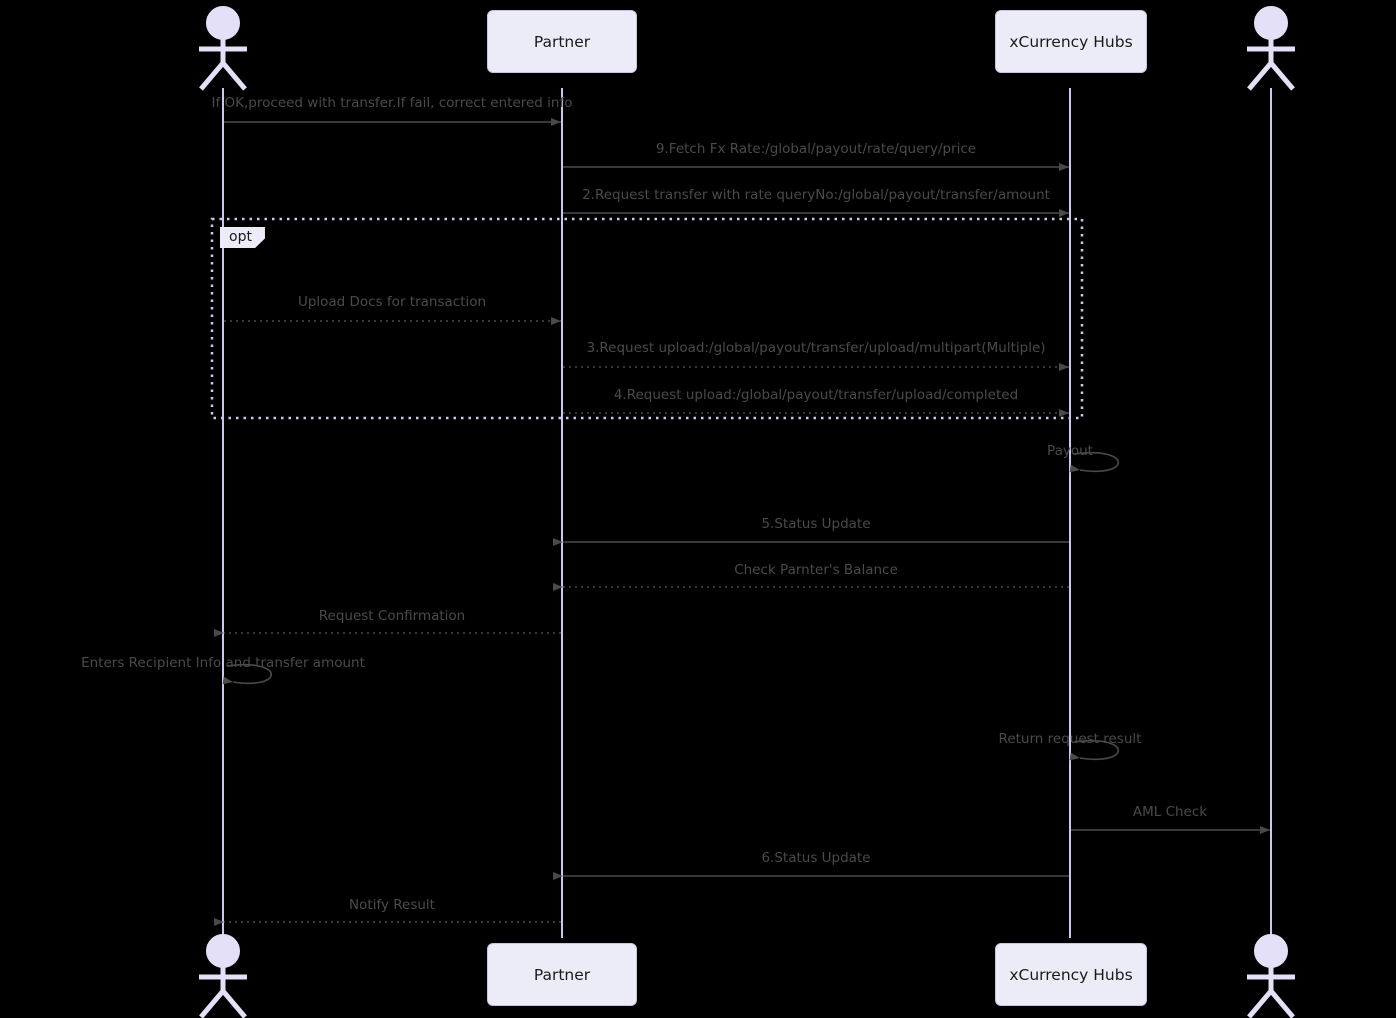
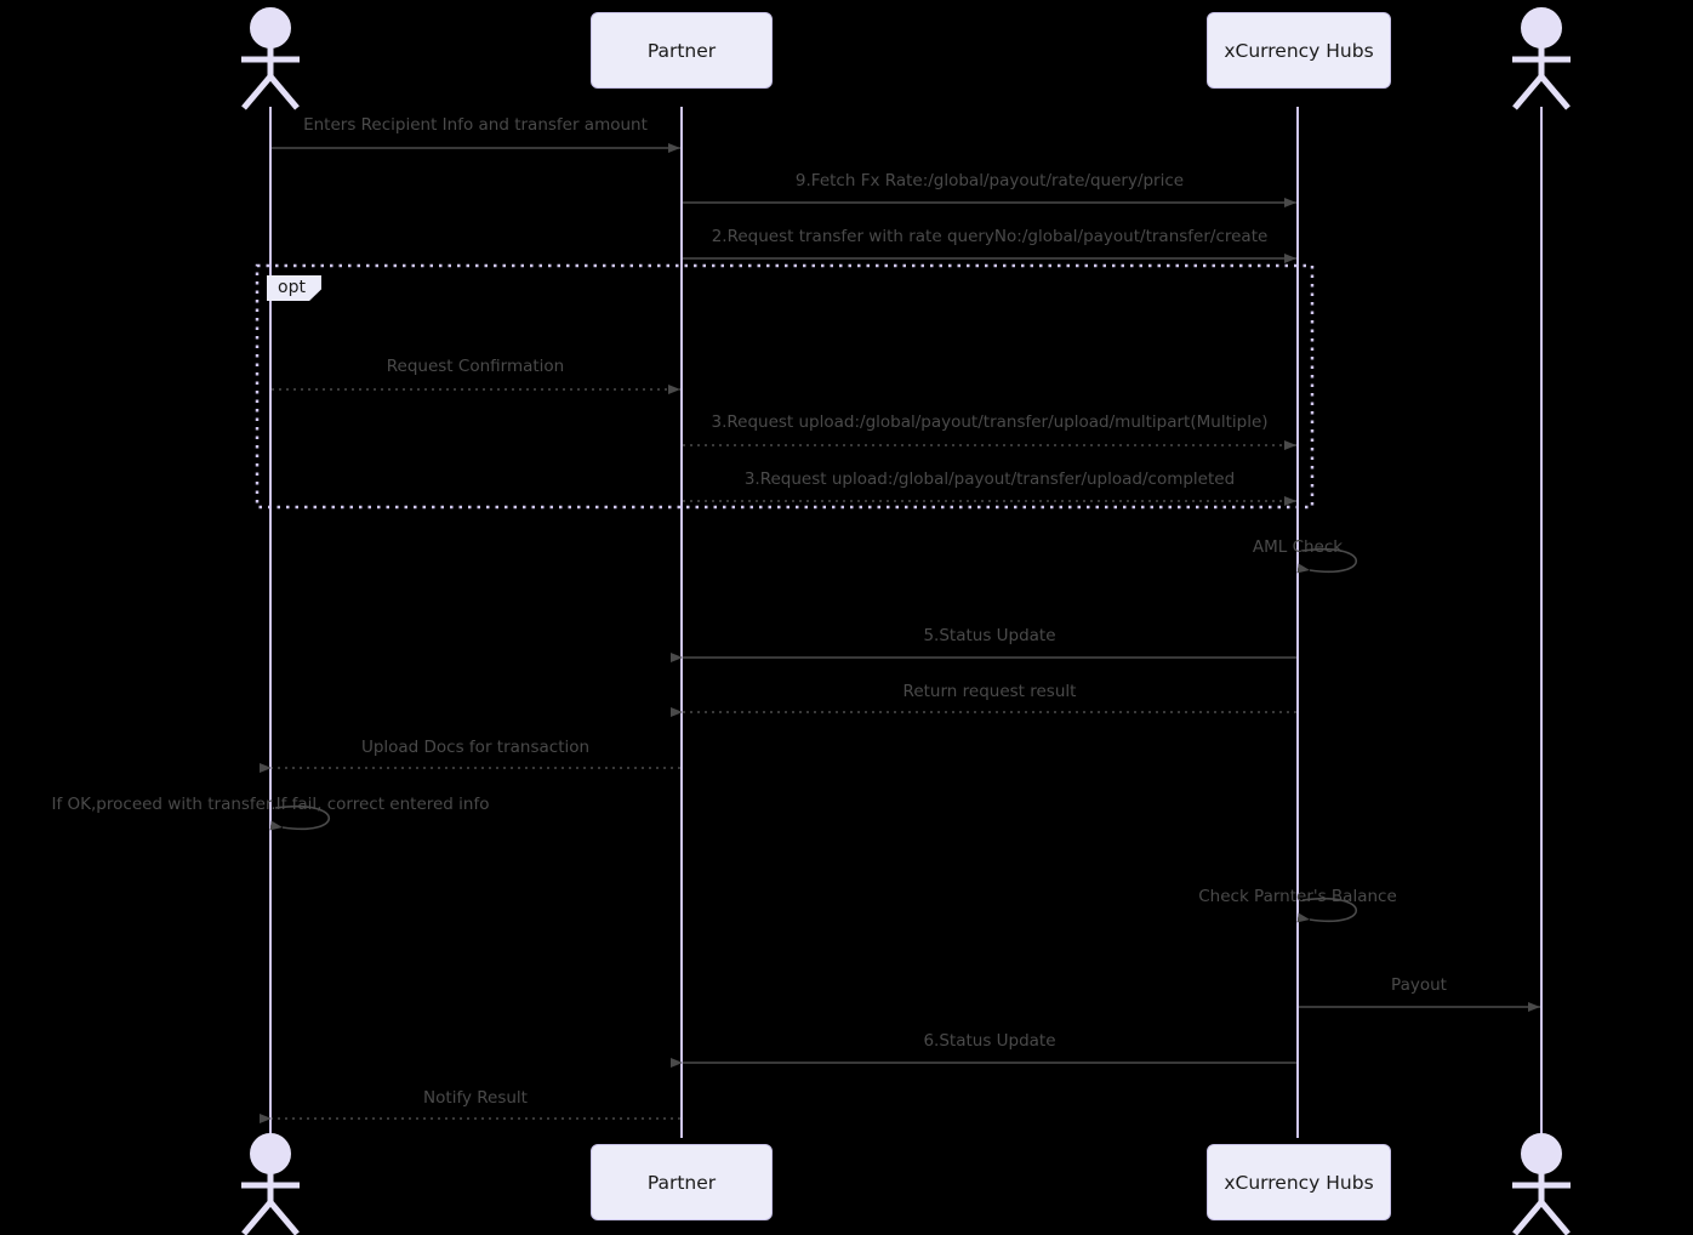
  Partner
  xCurrency Hubs
  Partner
  xCurrency Hubs
- If OK,proceed with transfer.If fail, correct entered info
+ Enters Recipient Info and transfer amount
  9.Fetch Fx Rate:/global/payout/rate/query/price
- 2.Request transfer with rate queryNo:/global/payout/transfer/amount
+ 2.Request transfer with rate queryNo:/global/payout/transfer/create
- Upload Docs for transaction
+ Request Confirmation
  3.Request upload:/global/payout/transfer/upload/multipart(Multiple)
- 4.Request upload:/global/payout/transfer/upload/completed
+ 3.Request upload:/global/payout/transfer/upload/completed
- Payout
+ AML Check
  5.Status Update
- Check Parnter's Balance
+ Return request result
- Request Confirmation
+ Upload Docs for transaction
- Enters Recipient Info and transfer amount
+ If OK,proceed with transfer.If fail, correct entered info
- Return request result
+ Check Parnter's Balance
- AML Check
+ Payout
  6.Status Update
  Notify Result
  opt
